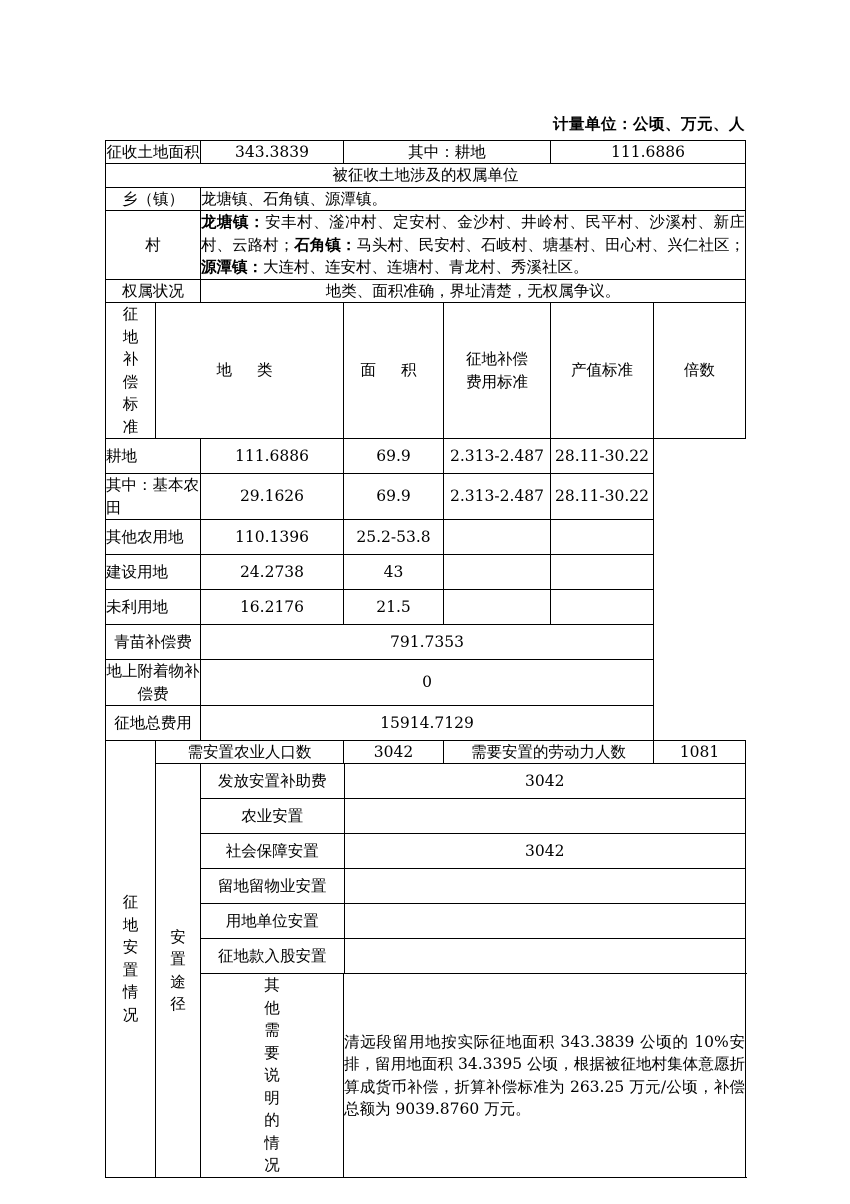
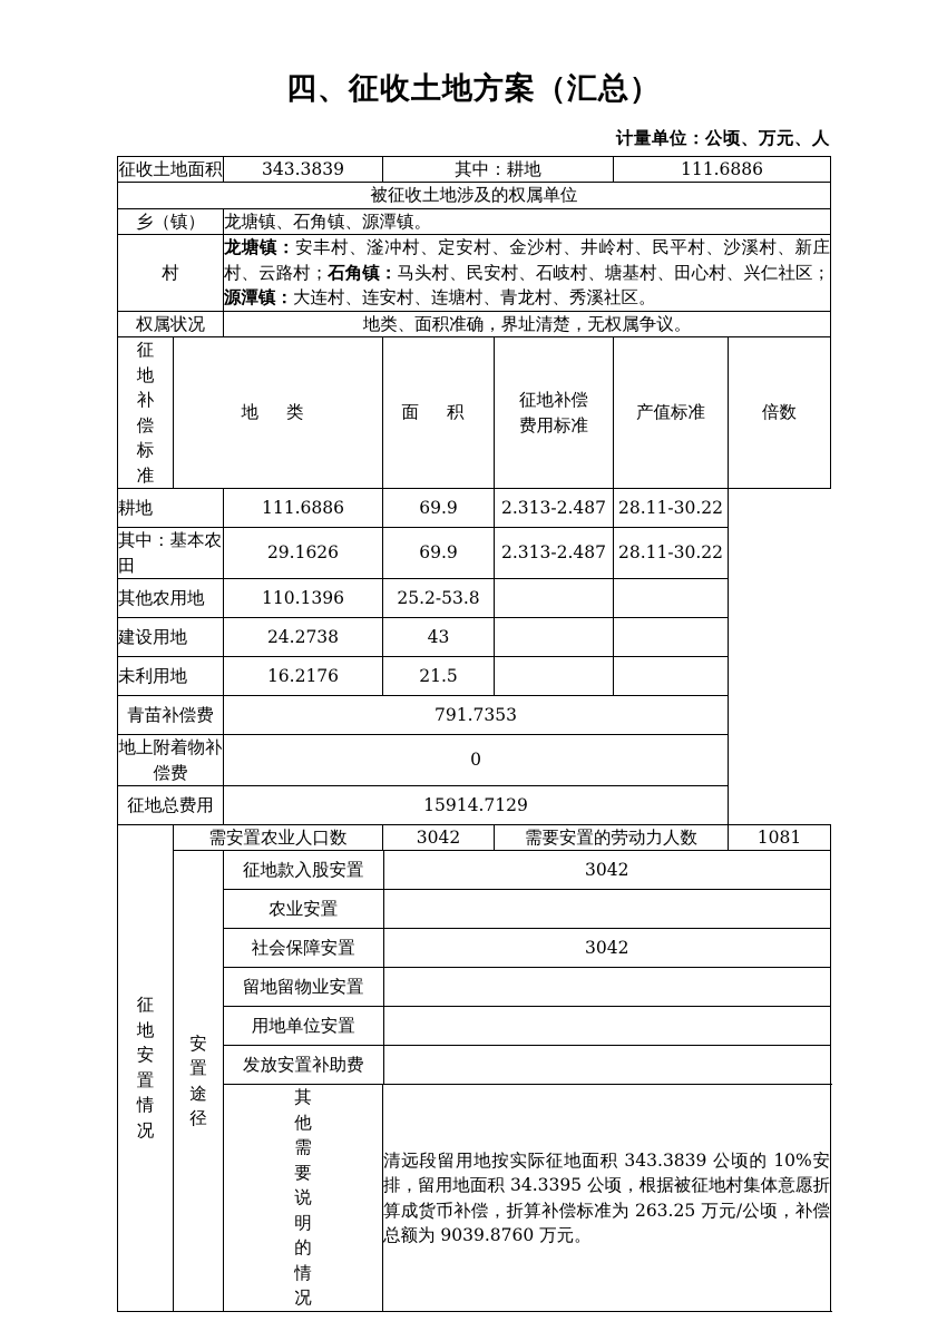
+ 四、征收土地方案（汇总）
  计量单位：公顷、万元、人
  征收土地面积	343.3839	其中：耕地	111.6886
  被征收土地涉及的权属单位
  乡（镇）	龙塘镇、石角镇、源潭镇。
  村	龙塘镇：安丰村、滏冲村、定安村、金沙村、井岭村、民平村、沙溪村、新庄村、云路村；石角镇：马头村、民安村、石岐村、塘基村、田心村、兴仁社区； 源潭镇：大连村、连安村、连塘村、青龙村、秀溪社区。
  权属状况	地类、面积准确，界址清楚，无权属争议。
  征地补偿标准	地 类	面 积	征地补偿费用标准	产值标准	倍数
  耕地	111.6886	69.9	2.313-2.487	28.11-30.22
  其中：基本农田	29.1626	69.9	2.313-2.487	28.11-30.22
  其他农用地	110.1396	25.2-53.8
  建设用地	24.2738	43
  未利用地	16.2176	21.5
  青苗补偿费	791.7353
  地上附着物补偿费	0
  征地总费用	15914.7129
  征地安置情况	需安置农业人口数	3042	需要安置的劳动力人数	1081
  安置途径
- 发放安置补助费	3042
+ 征地款入股安置	3042
  农业安置
  社会保障安置	3042
  留地留物业安置
  用地单位安置
- 征地款入股安置
+ 发放安置补助费
  其他需要说明的情况	清远段留用地按实际征地面积 343.3839 公顷的 10%安排，留用地面积 34.3395 公顷，根据被征地村集体意愿折算成货币补偿，折算补偿标准为 263.25 万元/公顷，补偿总额为 9039.8760 万元。
